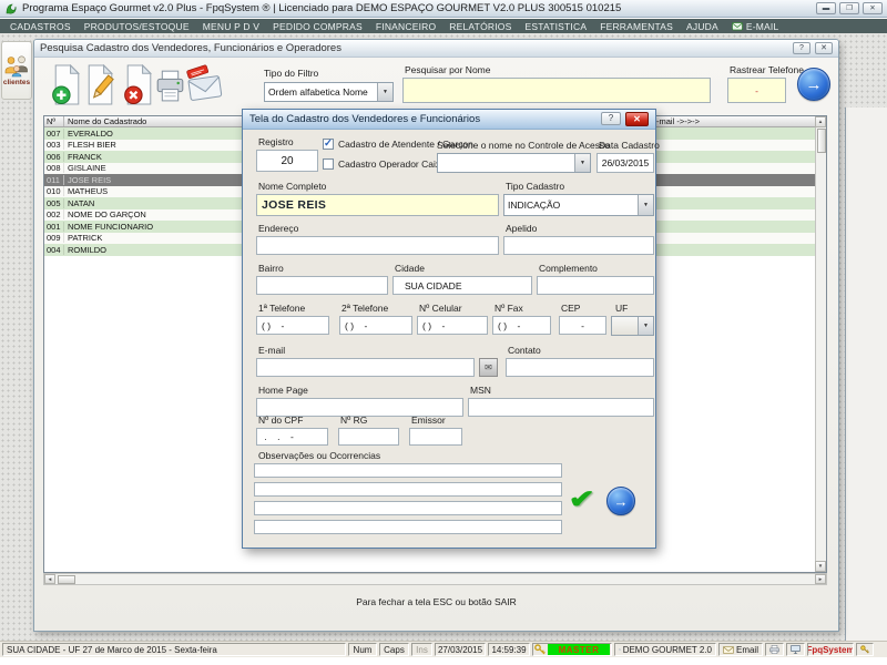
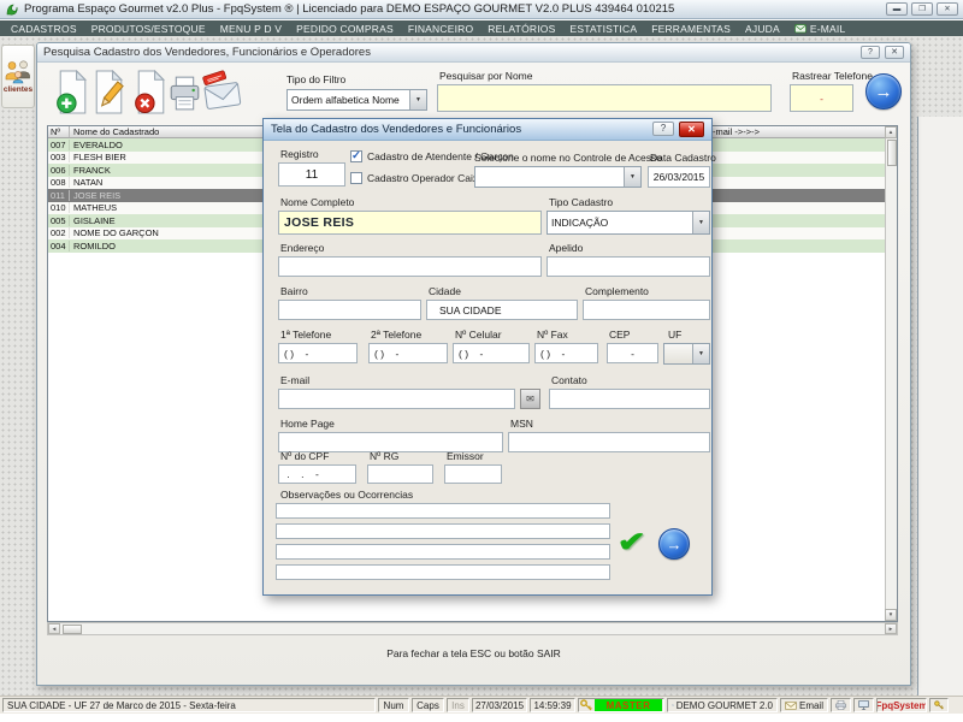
- Programa Espaço Gourmet v2.0 Plus - FpqSystem ® | Licenciado para DEMO ESPAÇO GOURMET V2.0 PLUS 300515 010215
+ Programa Espaço Gourmet v2.0 Plus - FpqSystem ® | Licenciado para DEMO ESPAÇO GOURMET V2.0 PLUS 439464 010215
  CADASTROS
  PRODUTOS/ESTOQUE
  MENU P D V
  PEDIDO COMPRAS
  FINANCEIRO
  RELATÓRIOS
  ESTATISTICA
  FERRAMENTAS
  AJUDA
  E-MAIL
  Pesquisa Cadastro dos Vendedores, Funcionários e Operadores
  Tipo do Filtro
  Ordem alfabetica Nome
  Pesquisar por Nome
  Rastrear Telefone
  -
  →
  Nº
  Nome do Cadastrado
  -mail ->->->
  007
  EVERALDO
  003
  FLESH BIER
  006
  FRANCK
  008
- GISLAINE
+ NATAN
  011
  JOSE REIS
  010
  MATHEUS
  005
- NATAN
+ GISLAINE
  002
  NOME DO GARÇON
- 001
- NOME FUNCIONARIO
- 009
- PATRICK
  004
  ROMILDO
  Para fechar a tela ESC ou botão SAIR
  Tela do Cadastro dos Vendedores e Funcionários
  ?
  ✕
  Registro
- 20
+ 11
  Cadastro de Atendente / Garçon
  Cadastro Operador Cai
  Selecione o nome no Controle de Acesso
  Data Cadastro
  26/03/2015
  Nome Completo
  JOSE REIS
  Tipo Cadastro
  INDICAÇÃO
  Endereço
  Apelido
  Bairro
  Cidade
  SUA CIDADE
  Complemento
  1ª Telefone
  ( ) -
  2ª Telefone
  ( ) -
  Nº Celular
  ( ) -
  Nº Fax
  ( ) -
  CEP
  -
  UF
  E-mail
  ✉
  Contato
  Home Page
  MSN
  Nº do CPF
  . . -
  Nº RG
  Emissor
  Observações ou Ocorrencias
  ✔
  →
  SUA CIDADE - UF 27 de Marco de 2015 - Sexta-feira
  Num
  Caps
  Ins
  27/03/2015
  14:59:39
  MASTER
  DEMO GOURMET 2.0
  Email
  FpqSystem
